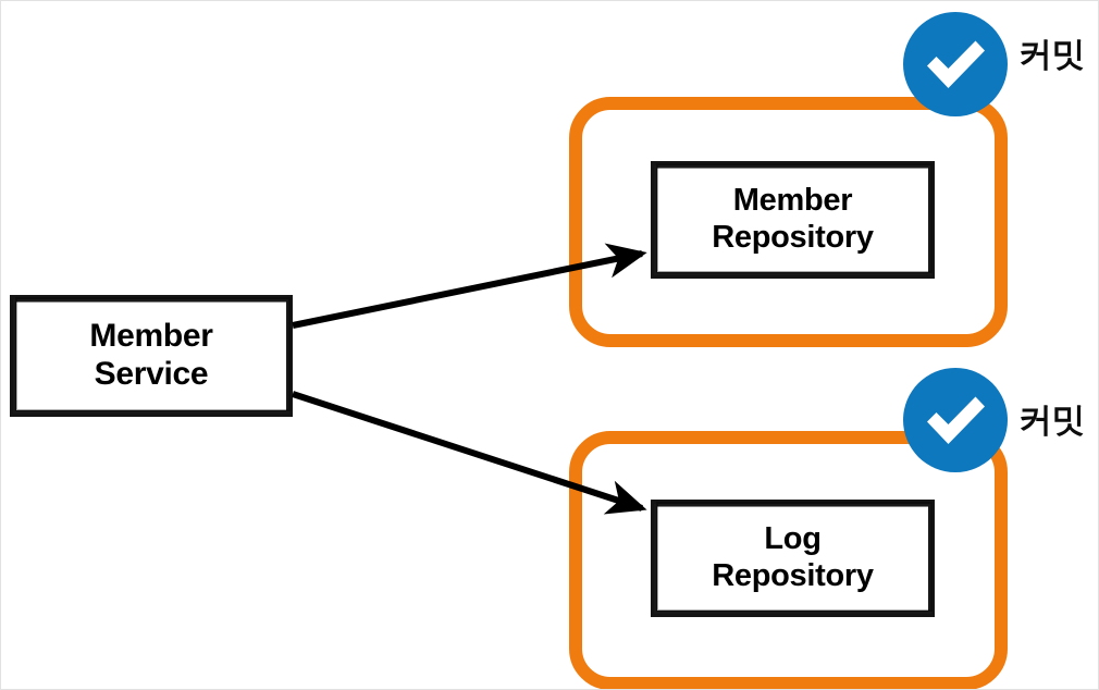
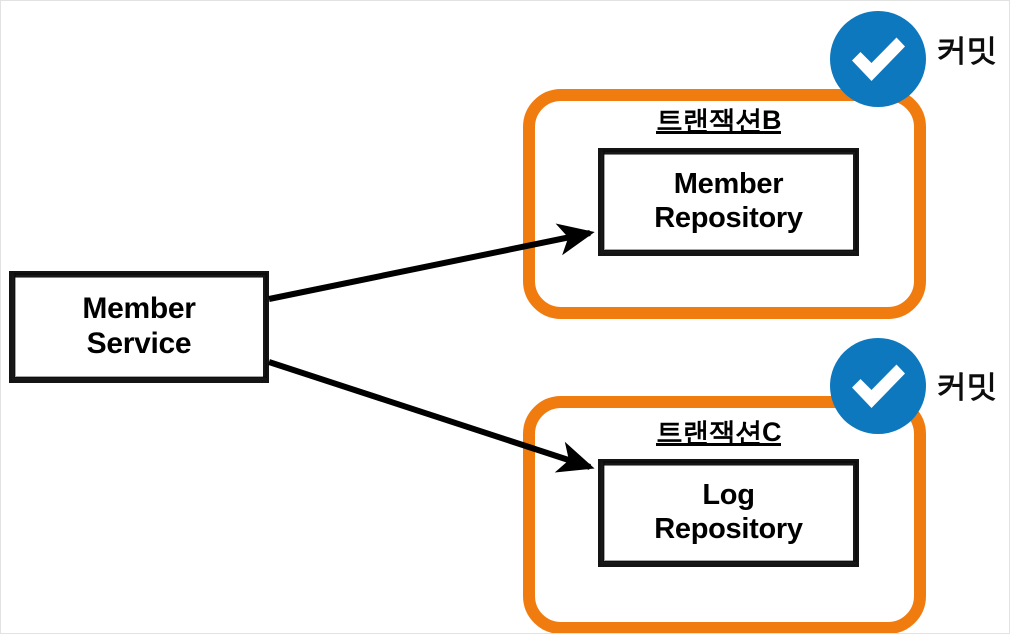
+ 트랜잭션B
+ 트랜잭션C
  Member
  Service
  Member
  Repository
  Log
  Repository
  커밋
  커밋
